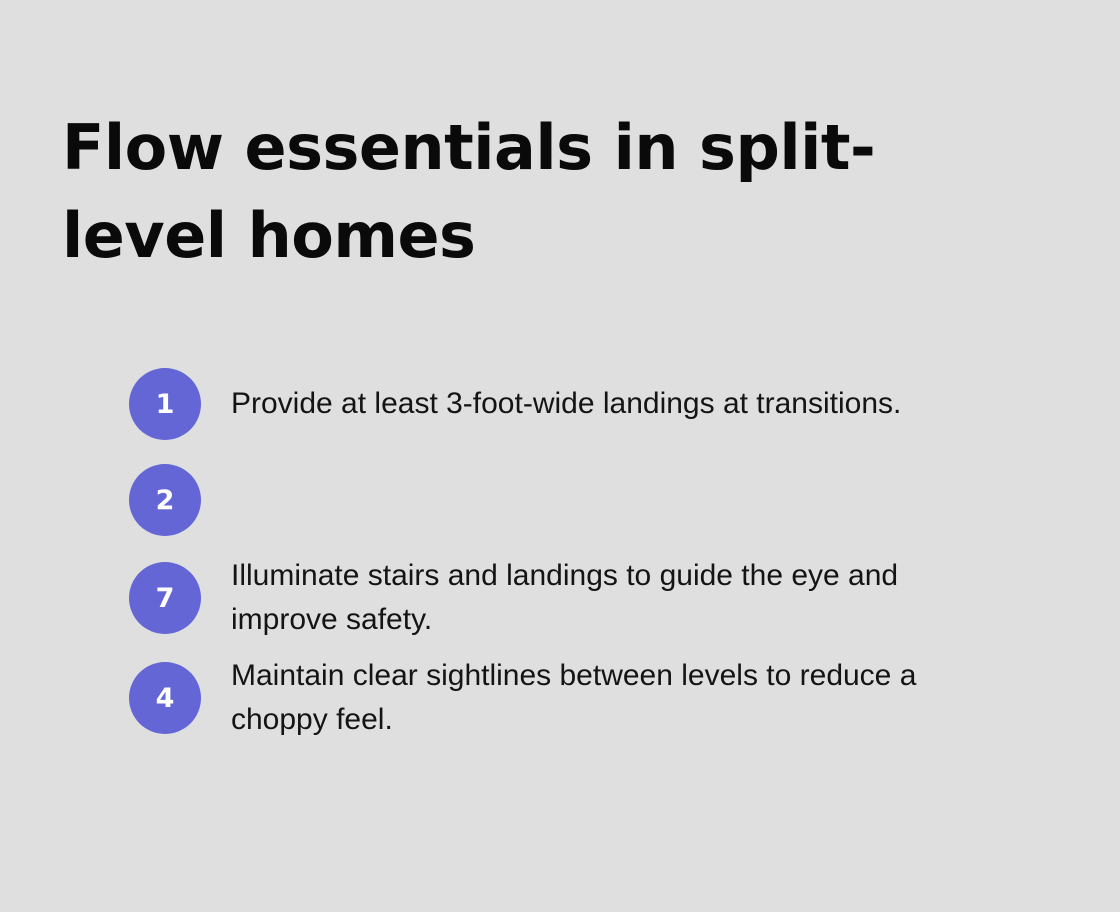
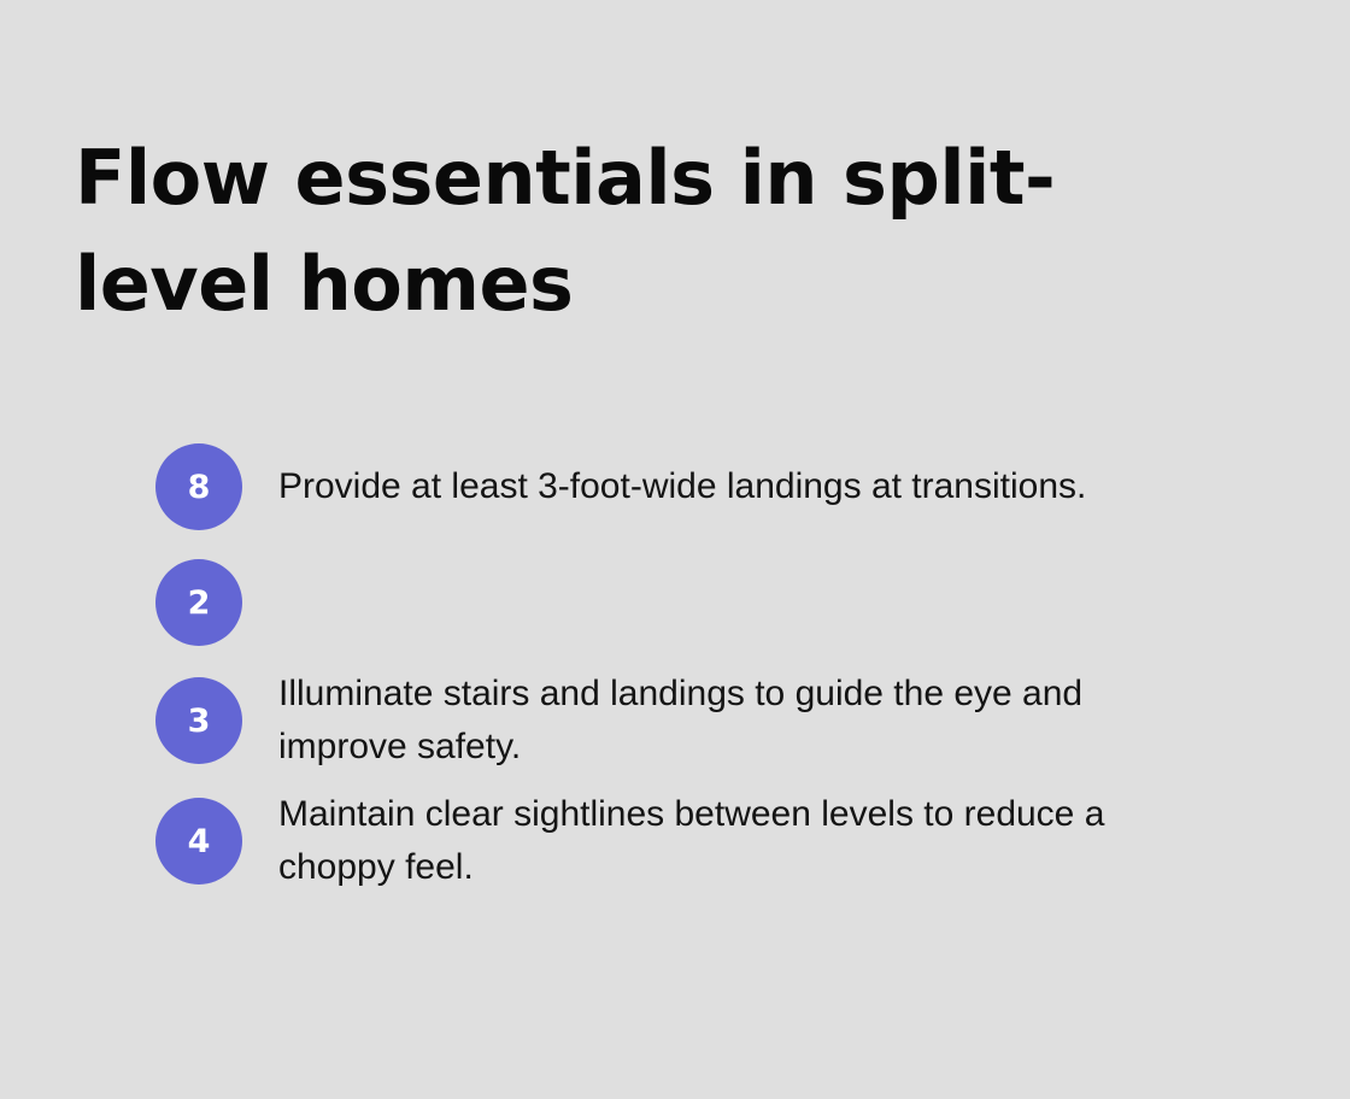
  Flow essentials in split-level homes
- 1
+ 8
  Provide at least 3-foot-wide landings at transitions.
  2
- 7
+ 3
  Illuminate stairs and landings to guide the eye and improve safety.
  4
  Maintain clear sightlines between levels to reduce a choppy feel.
